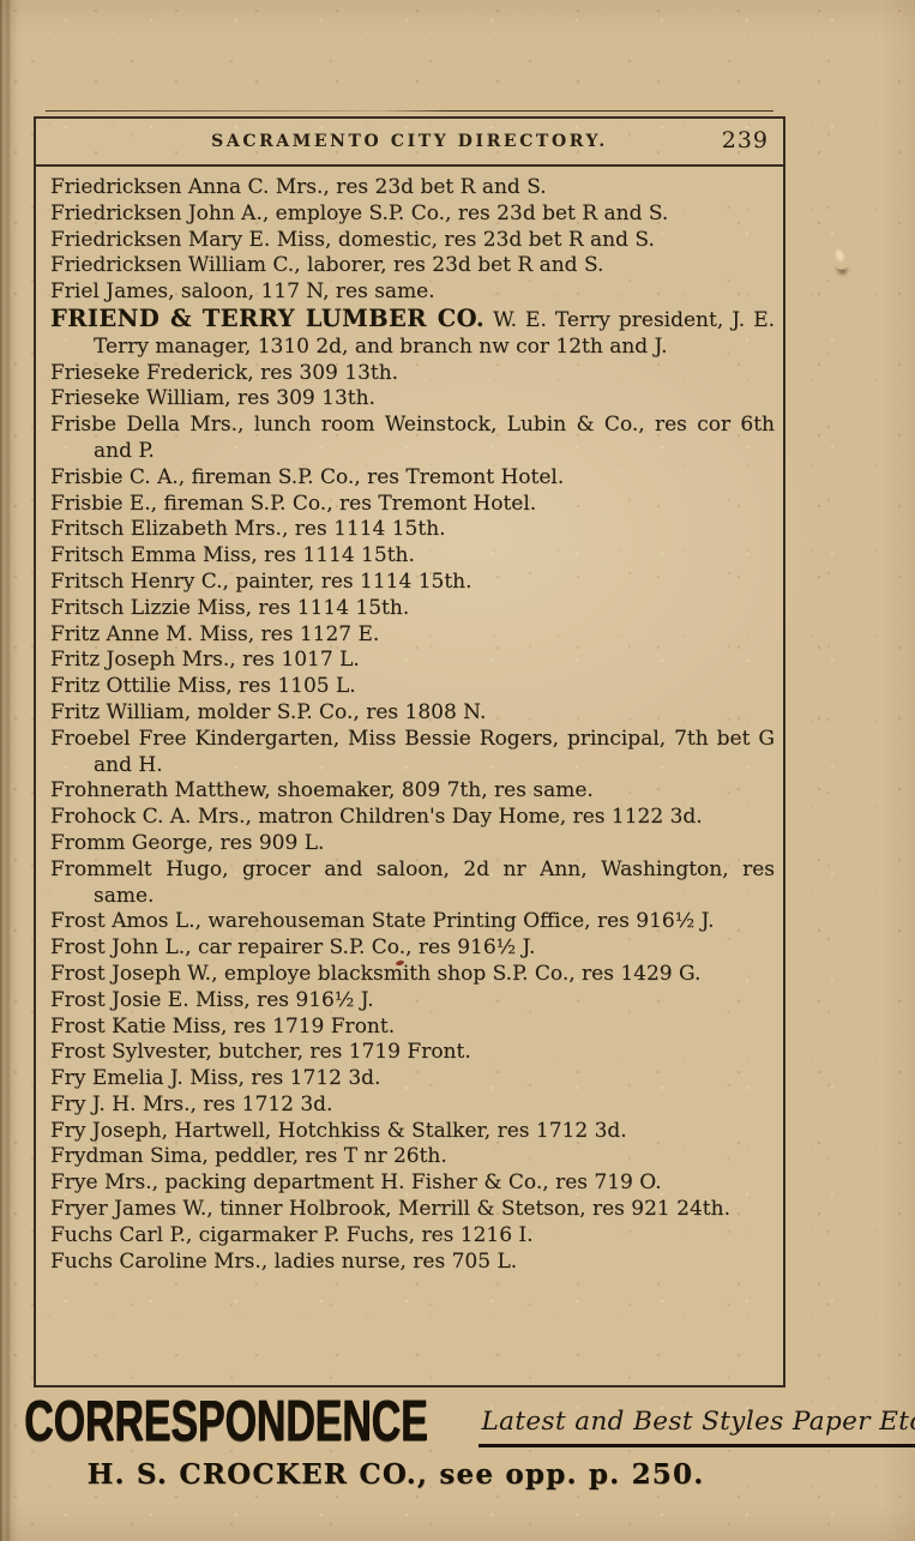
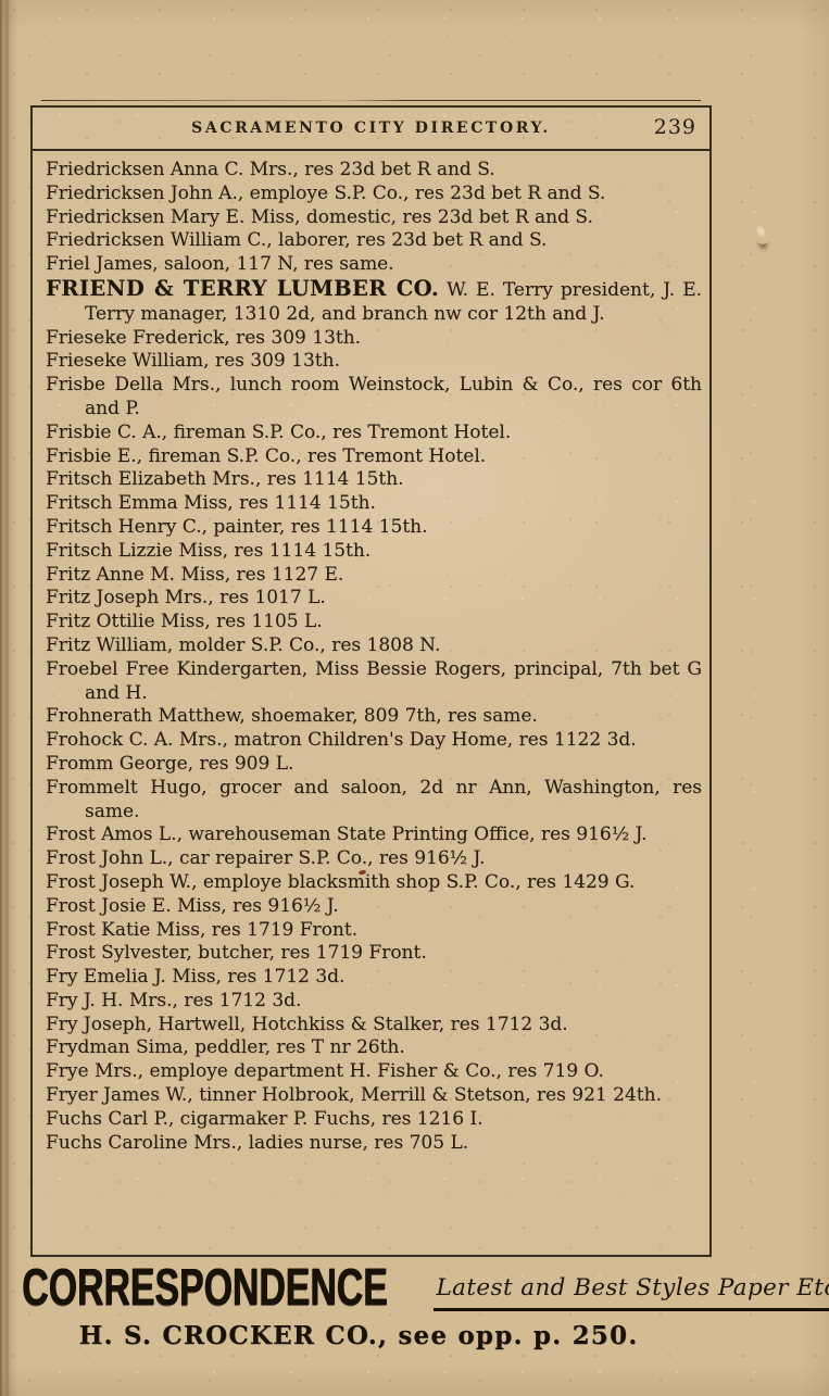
  SACRAMENTO CITY DIRECTORY.
  239
  Friedricksen Anna C. Mrs., res 23d bet R and S.
  Friedricksen John A., employe S.P. Co., res 23d bet R and S.
  Friedricksen Mary E. Miss, domestic, res 23d bet R and S.
  Friedricksen William C., laborer, res 23d bet R and S.
  Friel James, saloon, 117 N, res same.
  FRIEND & TERRY LUMBER CO. W. E. Terry president, J. E. Terry manager, 1310 2d, and branch nw cor 12th and J.
  Frieseke Frederick, res 309 13th.
  Frieseke William, res 309 13th.
  Frisbe Della Mrs., lunch room Weinstock, Lubin & Co., res cor 6th and P.
  Frisbie C. A., fireman S.P. Co., res Tremont Hotel.
  Frisbie E., fireman S.P. Co., res Tremont Hotel.
  Fritsch Elizabeth Mrs., res 1114 15th.
  Fritsch Emma Miss, res 1114 15th.
  Fritsch Henry C., painter, res 1114 15th.
  Fritsch Lizzie Miss, res 1114 15th.
  Fritz Anne M. Miss, res 1127 E.
  Fritz Joseph Mrs., res 1017 L.
  Fritz Ottilie Miss, res 1105 L.
  Fritz William, molder S.P. Co., res 1808 N.
  Froebel Free Kindergarten, Miss Bessie Rogers, principal, 7th bet G and H.
  Frohnerath Matthew, shoemaker, 809 7th, res same.
  Frohock C. A. Mrs., matron Children's Day Home, res 1122 3d.
  Fromm George, res 909 L.
  Frommelt Hugo, grocer and saloon, 2d nr Ann, Washington, res same.
  Frost Amos L., warehouseman State Printing Office, res 916½ J.
  Frost John L., car repairer S.P. Co., res 916½ J.
  Frost Joseph W., employe blacksmith shop S.P. Co., res 1429 G.
  Frost Josie E. Miss, res 916½ J.
  Frost Katie Miss, res 1719 Front.
  Frost Sylvester, butcher, res 1719 Front.
  Fry Emelia J. Miss, res 1712 3d.
  Fry J. H. Mrs., res 1712 3d.
  Fry Joseph, Hartwell, Hotchkiss & Stalker, res 1712 3d.
  Frydman Sima, peddler, res T nr 26th.
- Frye Mrs., packing department H. Fisher & Co., res 719 O.
+ Frye Mrs., employe department H. Fisher & Co., res 719 O.
  Fryer James W., tinner Holbrook, Merrill & Stetson, res 921 24th.
  Fuchs Carl P., cigarmaker P. Fuchs, res 1216 I.
  Fuchs Caroline Mrs., ladies nurse, res 705 L.
  CORRESPONDENCE
  Latest and Best Styles Paper Et
  H. S. CROCKER CO., see opp. p. 250.
